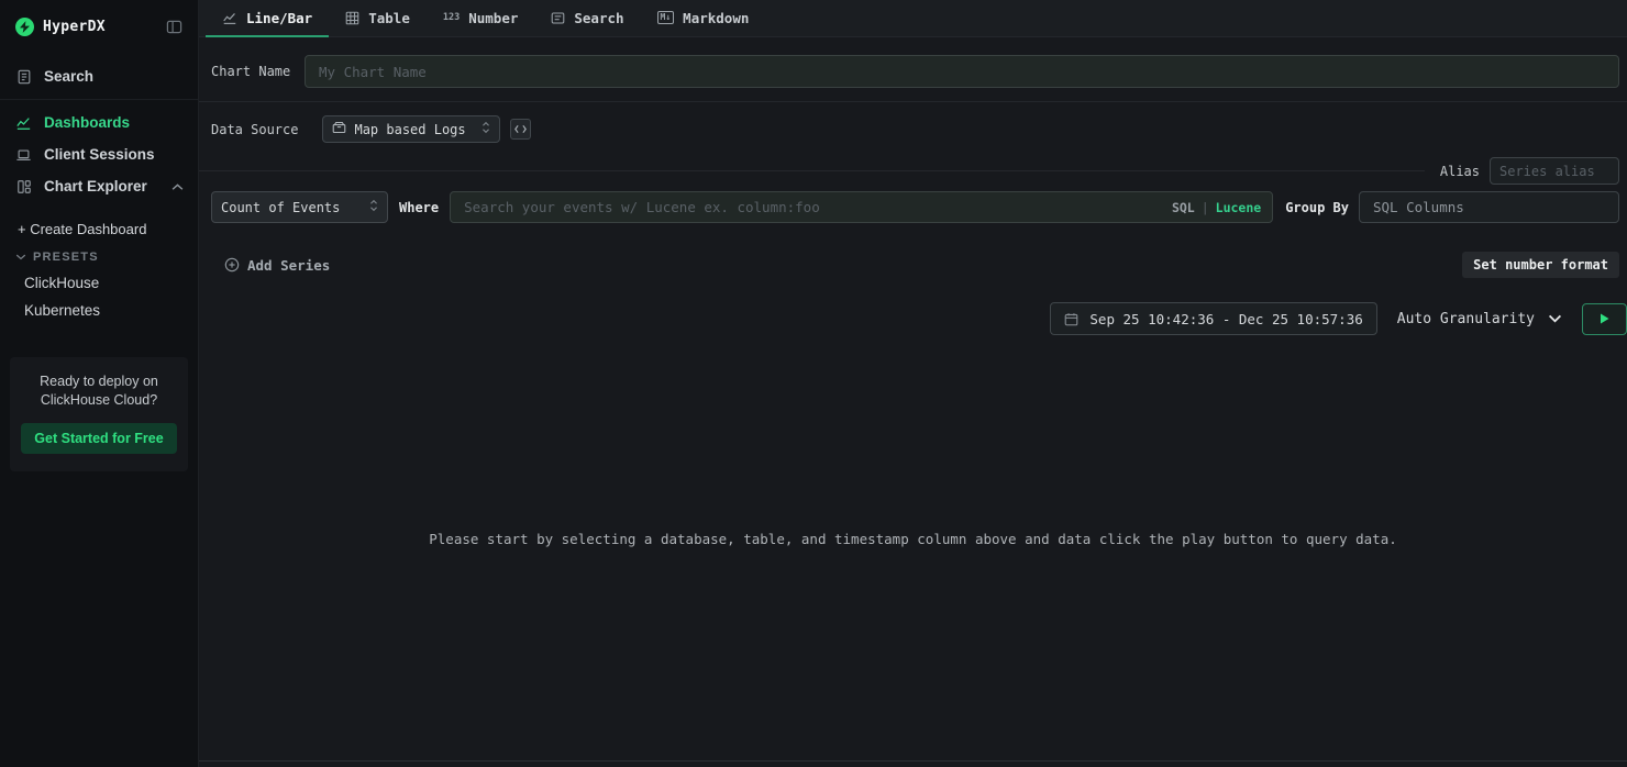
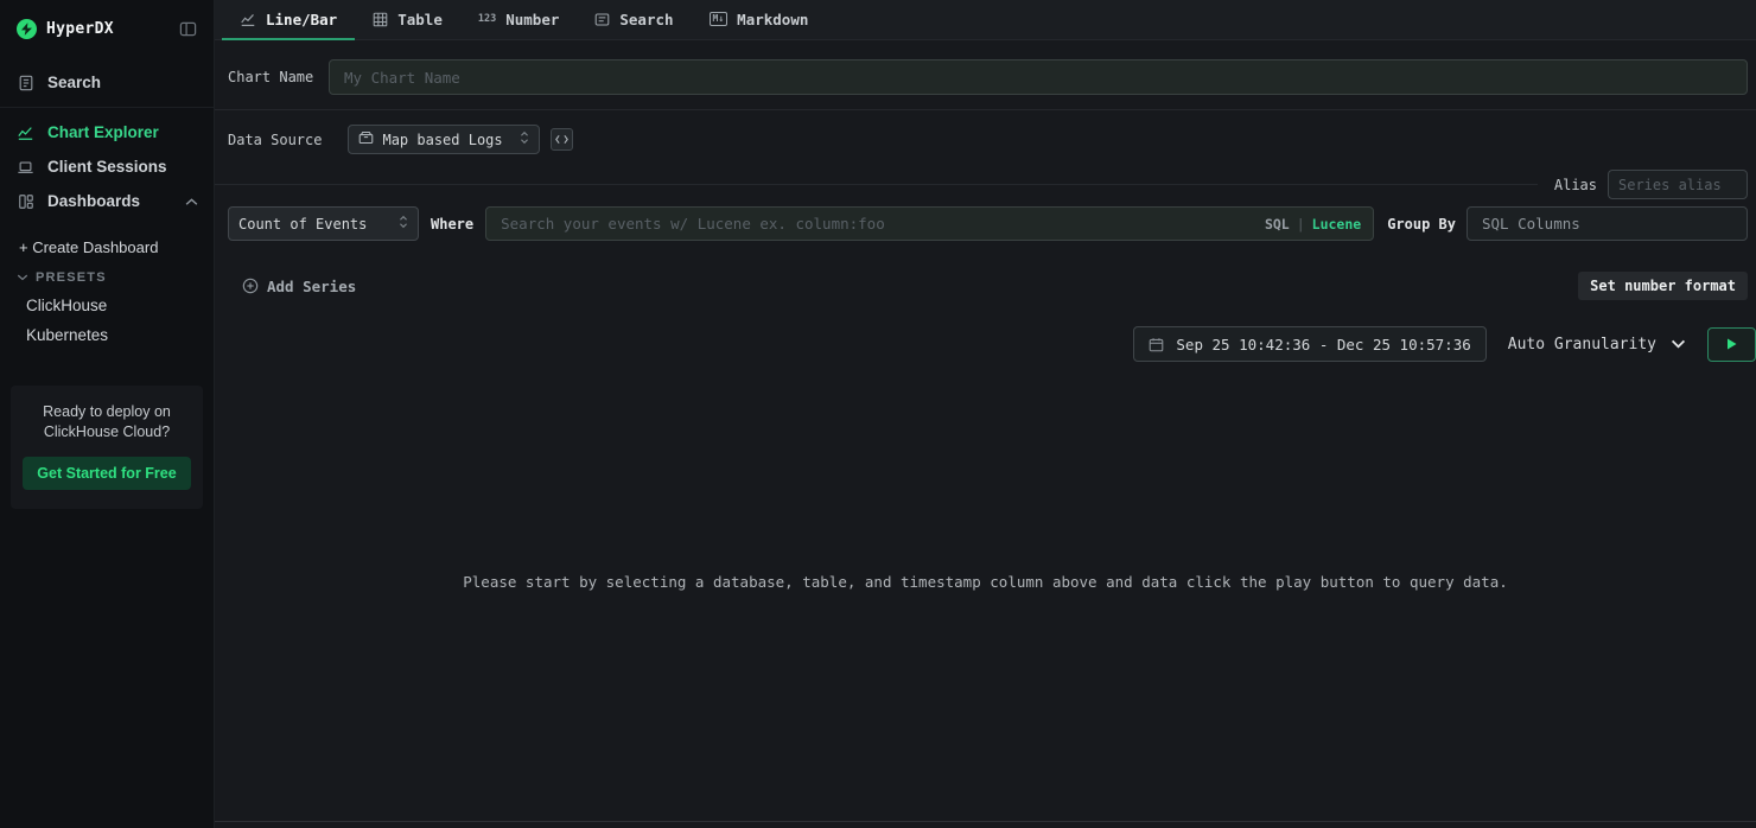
  HyperDX
  Search
- Dashboards
+ Chart Explorer
  Client Sessions
- Chart Explorer
+ Dashboards
  + Create Dashboard
  PRESETS
  ClickHouse
  Kubernetes
  Ready to deploy on
  ClickHouse Cloud?
  Get Started for Free
  Line/Bar
  Table
  123
  Number
  Search
  M↓
  Markdown
  Chart Name
  My Chart Name
  Data Source
  Map based Logs
  Alias
  Series alias
  Count of Events
  Where
  Search your events w/ Lucene ex. column:foo
  SQL
  |
  Lucene
  Group By
  SQL Columns
  Add Series
  Set number format
  Sep 25 10:42:36 - Dec 25 10:57:36
  Auto Granularity
  Please start by selecting a database, table, and timestamp column above and data click the play button to query data.
